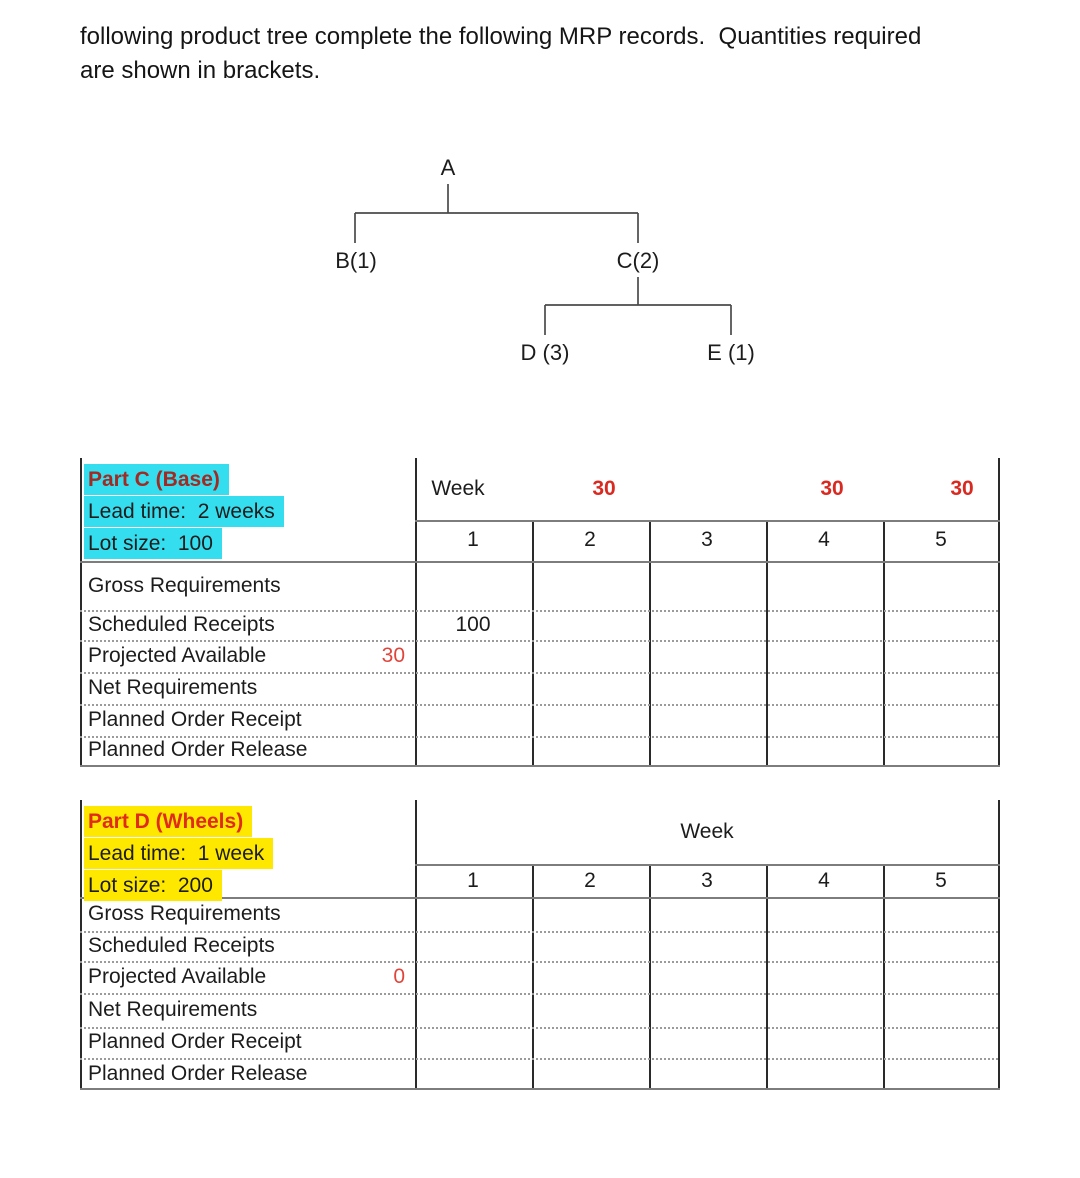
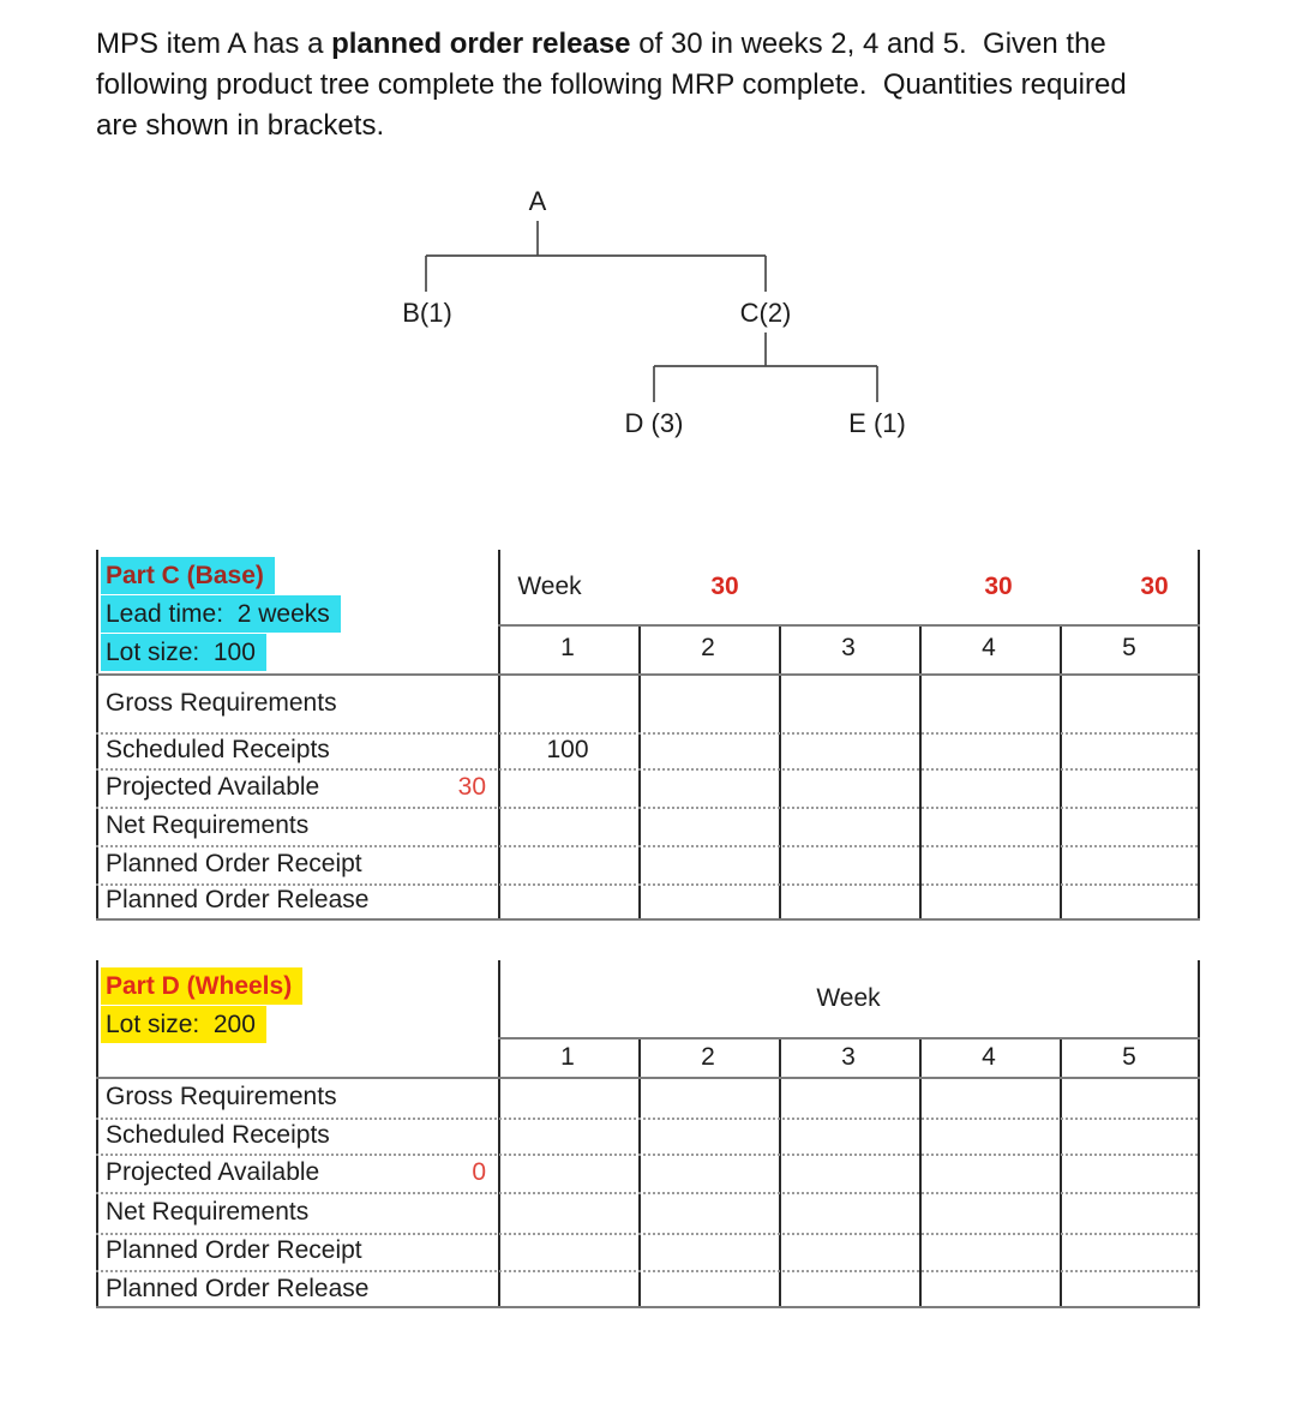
+ MPS item A has a planned order release of 30 in weeks 2, 4 and 5. Given the
- following product tree complete the following MRP records. Quantities required
+ following product tree complete the following MRP complete. Quantities required
  are shown in brackets.
  A
  B(1)
  C(2)
  D (3)
  E (1)
  Part C (Base)
  Lead time: 2 weeks
  Lot size: 100
  Week
  30
  30
  30
  1
  2
  3
  4
  5
  Gross Requirements
  Scheduled Receipts
  Projected Available
  Net Requirements
  Planned Order Receipt
  Planned Order Release
  30
  100
  Part D (Wheels)
- Lead time: 1 week
  Lot size: 200
  Week
  1
  2
  3
  4
  5
  Gross Requirements
  Scheduled Receipts
  Projected Available
  Net Requirements
  Planned Order Receipt
  Planned Order Release
  0
